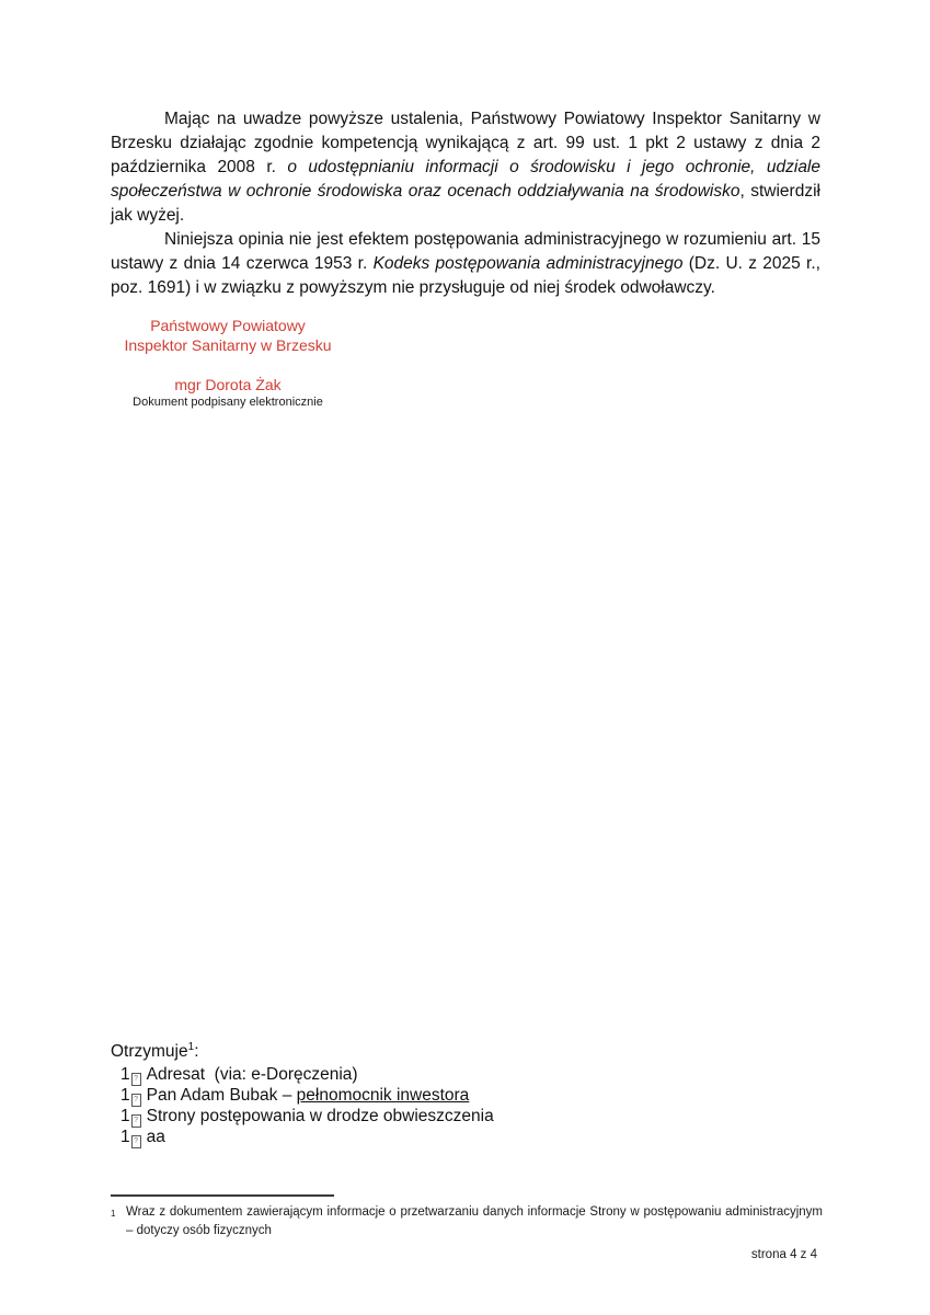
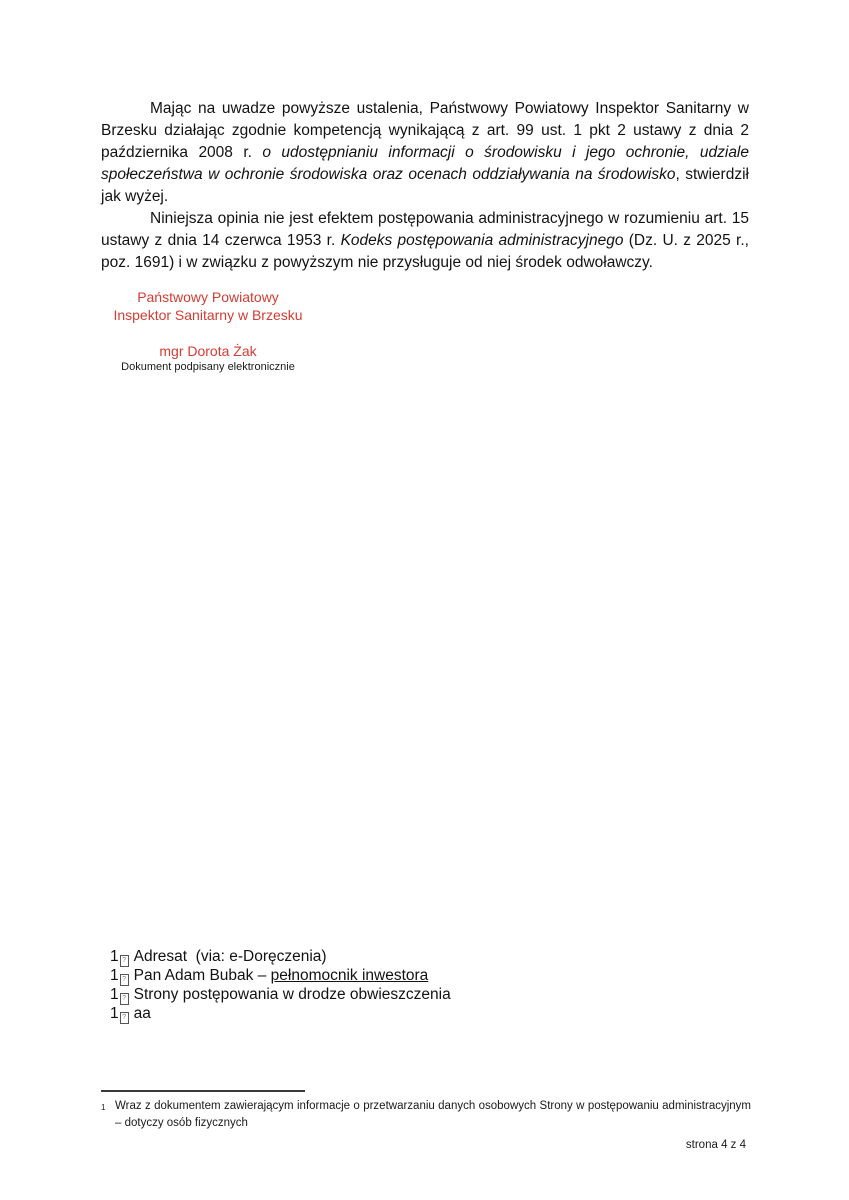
  Mając na uwadze powyższe ustalenia, Państwowy Powiatowy Inspektor Sanitarny w Brzesku działając zgodnie kompetencją wynikającą z art. 99 ust. 1 pkt 2 ustawy z dnia 2 października 2008 r. o udostępnianiu informacji o środowisku i jego ochronie, udziale społeczeństwa w ochronie środowiska oraz ocenach oddziaływania na środowisko, stwierdził jak wyżej.
  Niniejsza opinia nie jest efektem postępowania administracyjnego w rozumieniu art. 15 ustawy z dnia 14 czerwca 1953 r. Kodeks postępowania administracyjnego (Dz. U. z 2025 r., poz. 1691) i w związku z powyższym nie przysługuje od niej środek odwoławczy.
  Państwowy Powiatowy
  Inspektor Sanitarny w Brzesku
  mgr Dorota Żak
  Dokument podpisany elektronicznie
- Otrzymuje1:
  1 Adresat (via: e-Doręczenia)
  1 Pan Adam Bubak – pełnomocnik inwestora
  1 Strony postępowania w drodze obwieszczenia
  1 aa
  1
- Wraz z dokumentem zawierającym informacje o przetwarzaniu danych informacje Strony w postępowaniu administracyjnym – dotyczy osób fizycznych
+ Wraz z dokumentem zawierającym informacje o przetwarzaniu danych osobowych Strony w postępowaniu administracyjnym – dotyczy osób fizycznych
  strona 4 z 4
